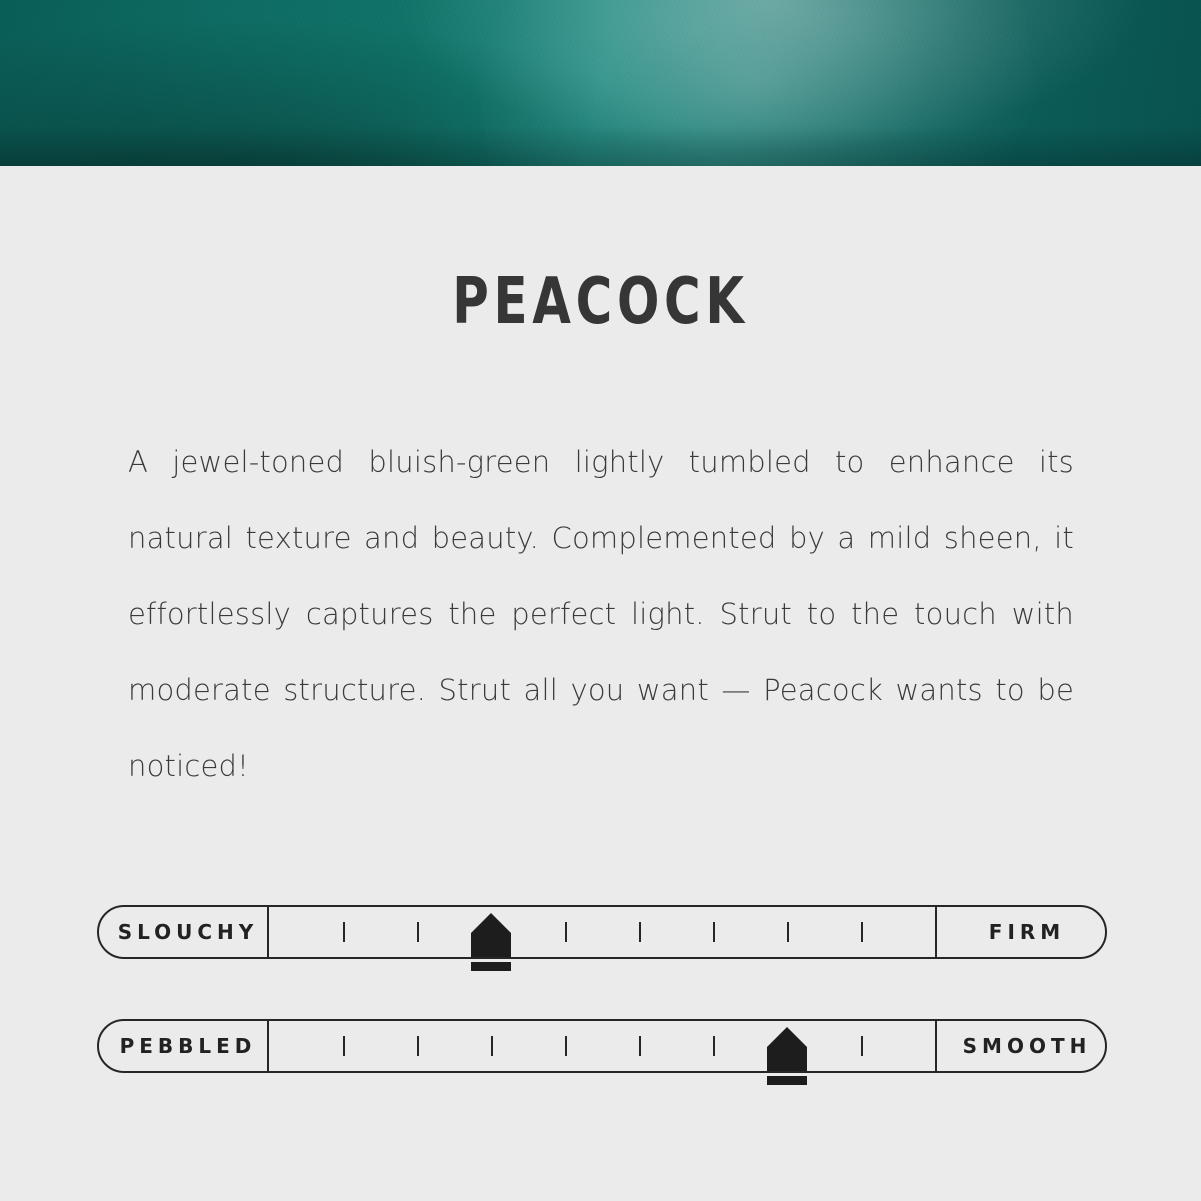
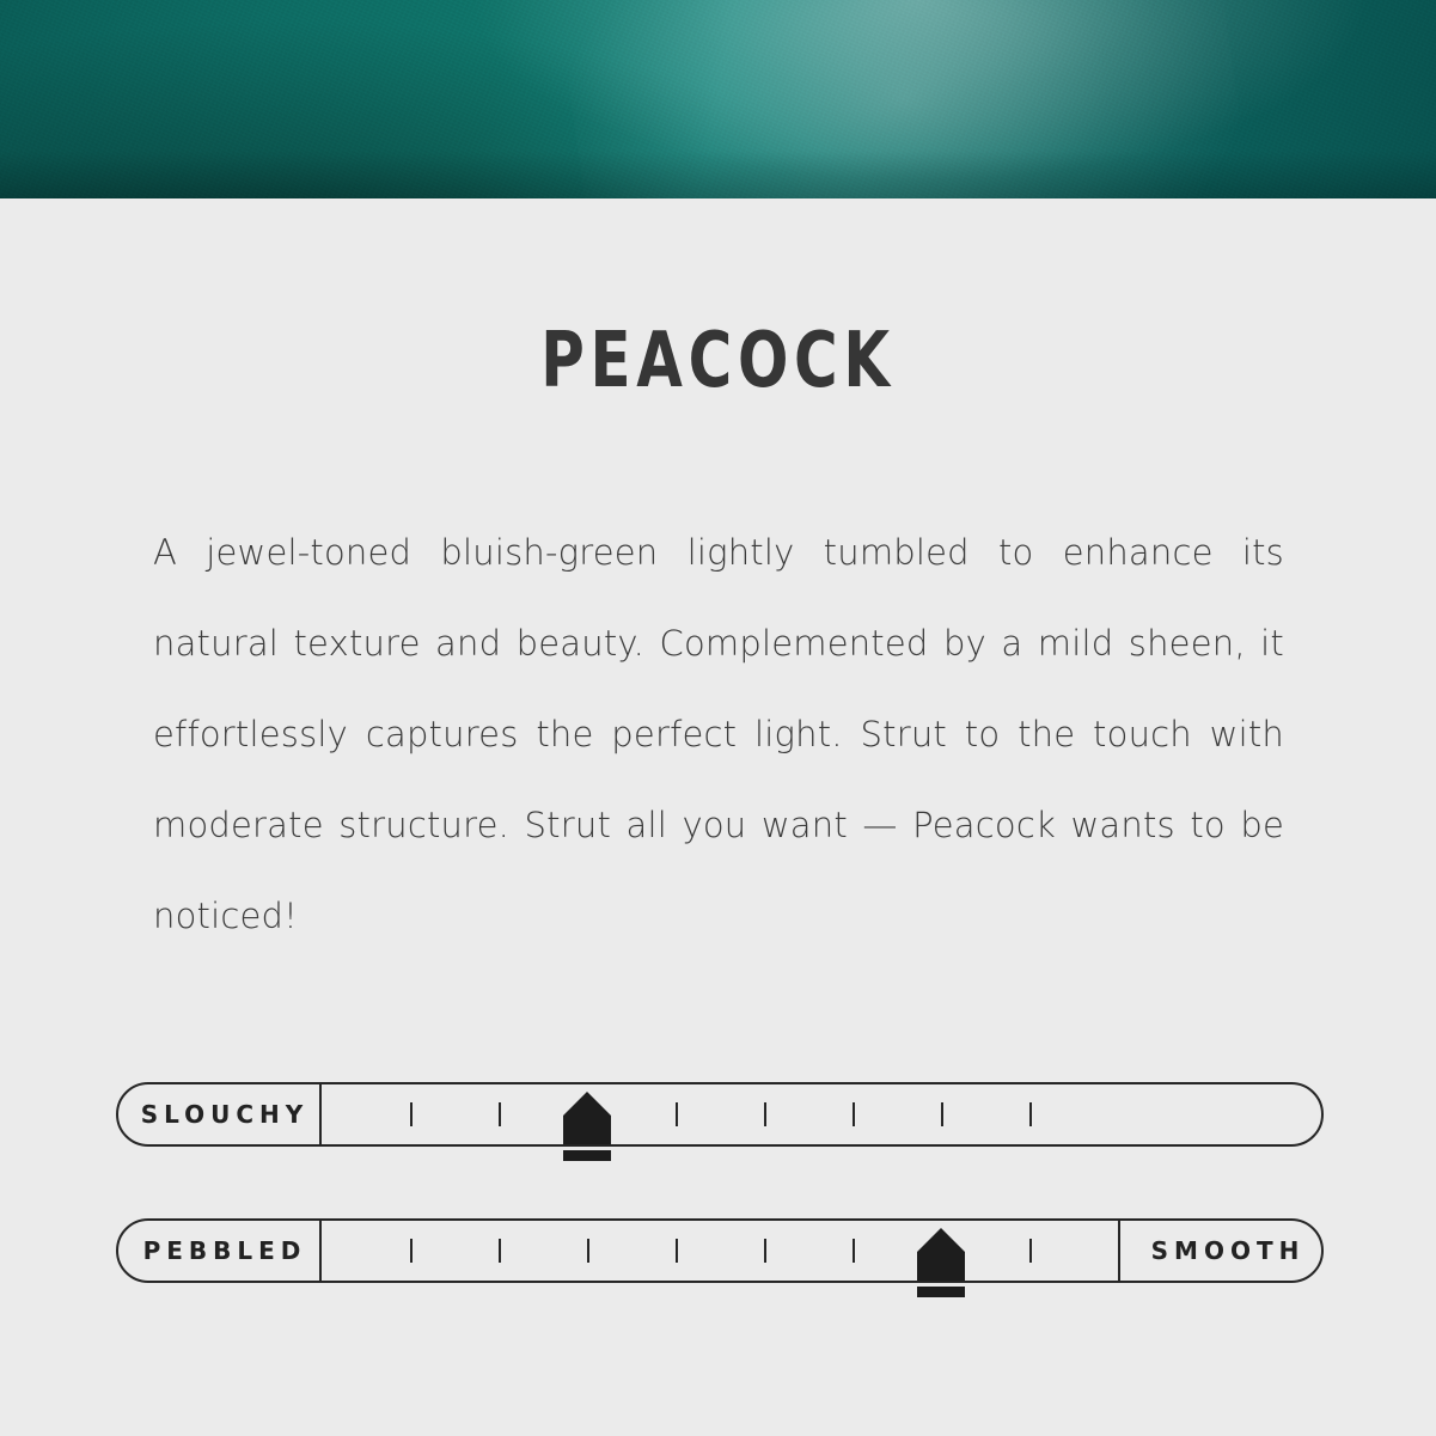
  PEACOCK
  A jewel-toned bluish-green lightly tumbled to enhance its natural texture and beauty. Complemented by a mild sheen, it effortlessly captures the perfect light. Strut to the touch with moderate structure. Strut all you want — Peacock wants to be noticed!
  SLOUCHY
- FIRM
  PEBBLED
  SMOOTH
